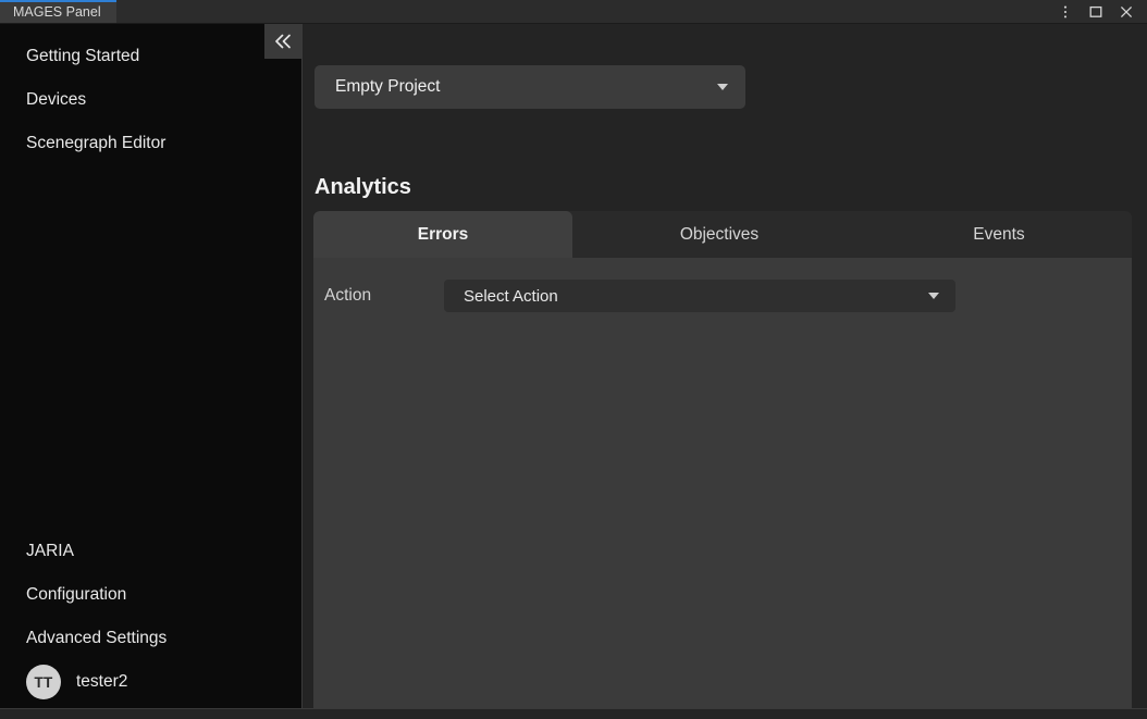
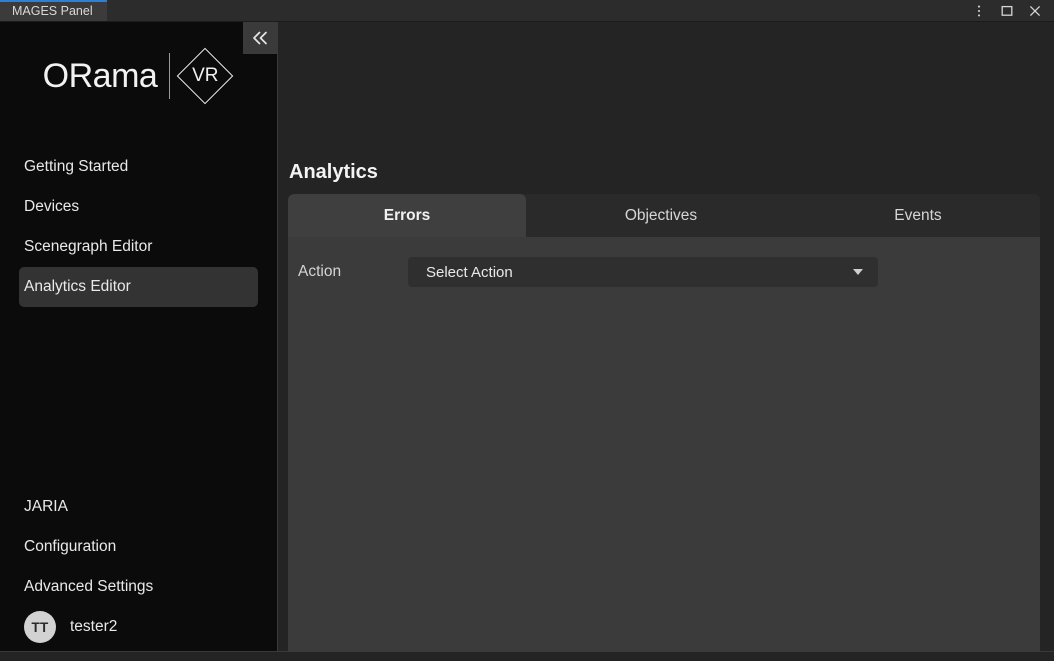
  MAGES Panel
+ ORama
+ VR
  Getting Started
  Devices
  Scenegraph Editor
+ Analytics Editor
  JARIA
  Configuration
  Advanced Settings
  TT
  tester2
- Empty Project
  Analytics
  Errors
  Objectives
  Events
  Action
  Select Action
